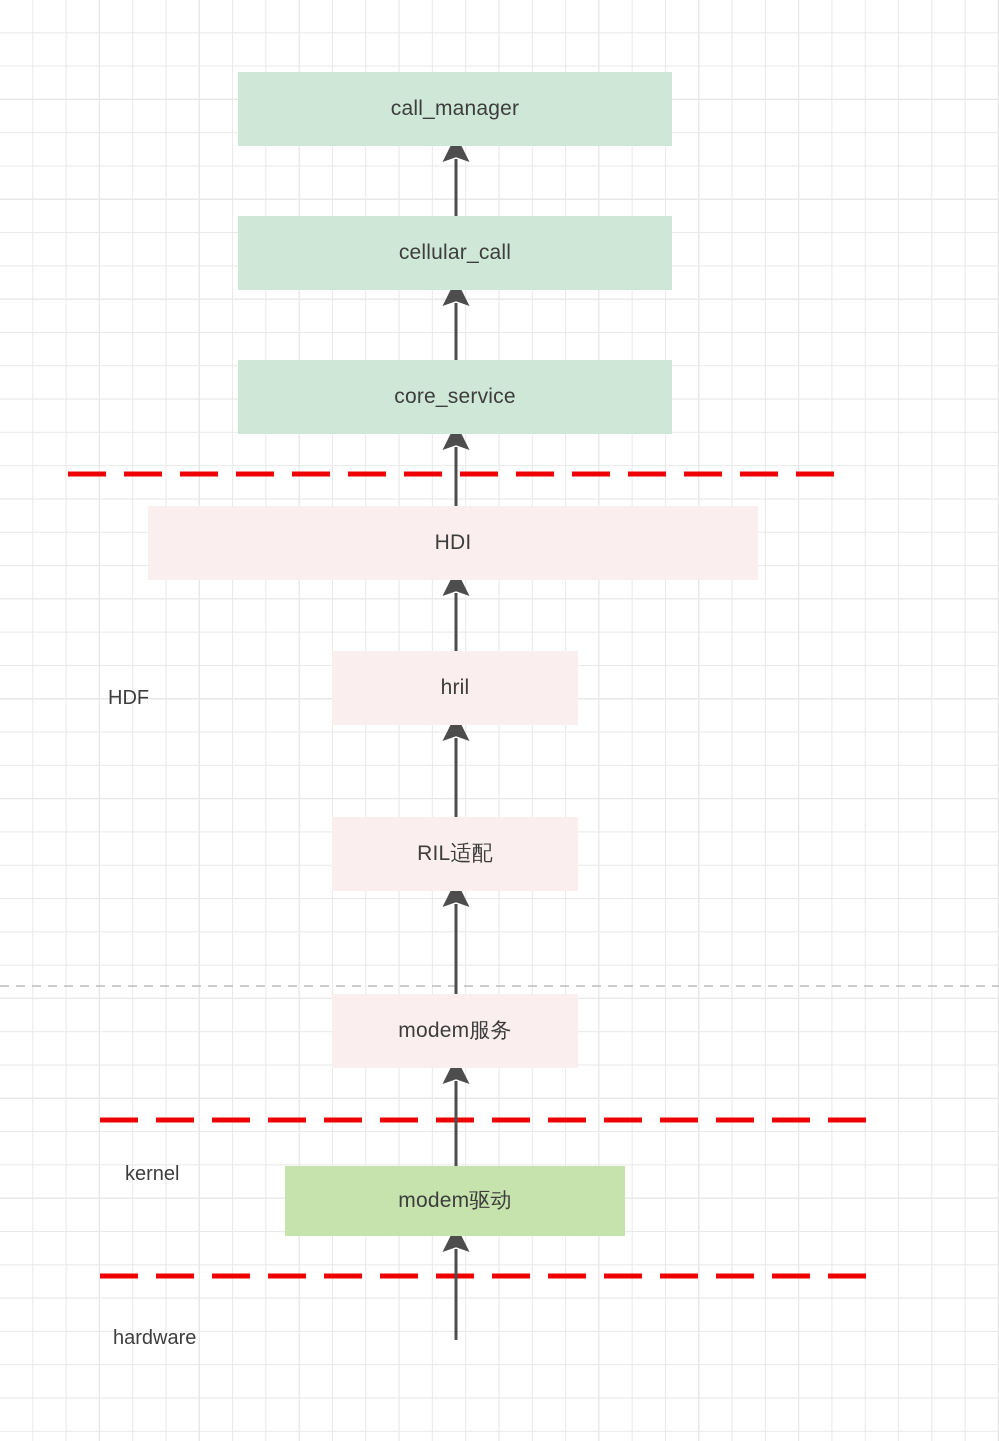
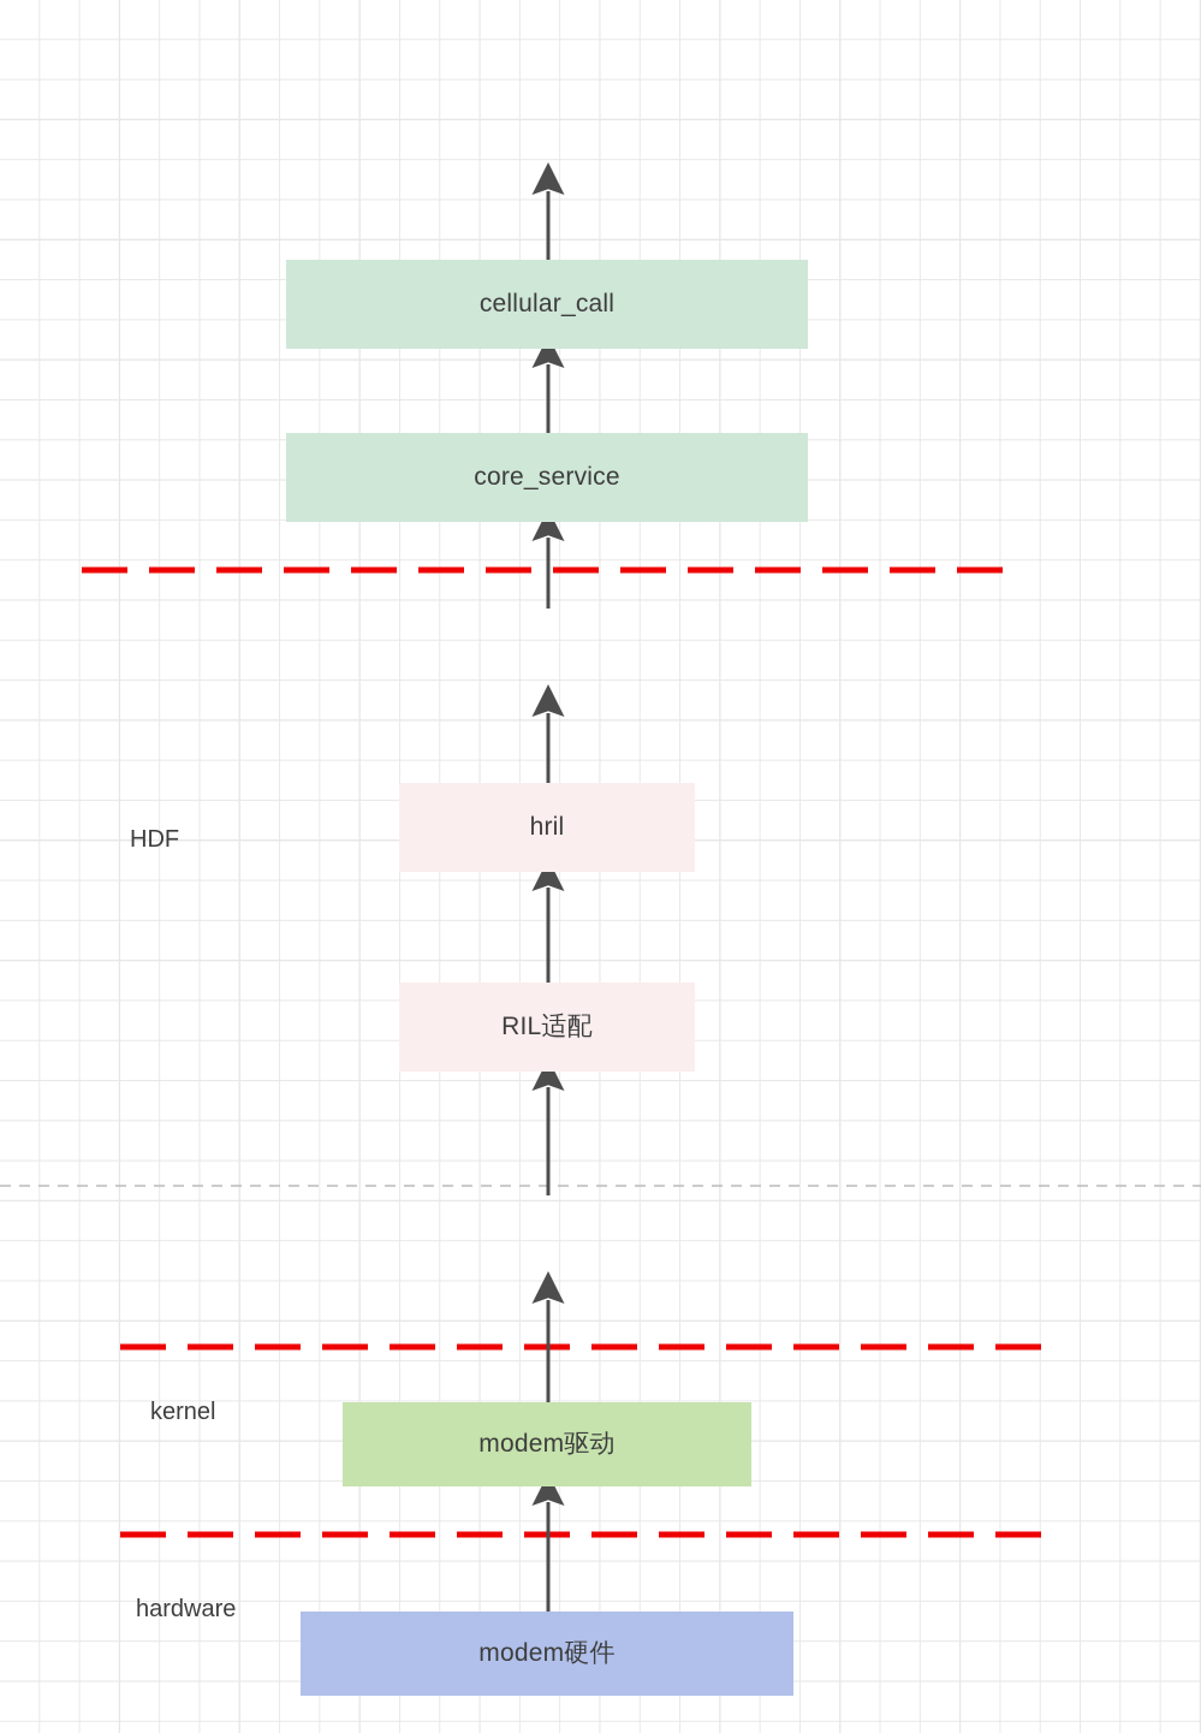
- call_manager
  cellular_call
  core_service
- HDI
  hril
  RIL适配
- modem服务
  modem驱动
+ modem硬件
  HDF
  kernel
  hardware
